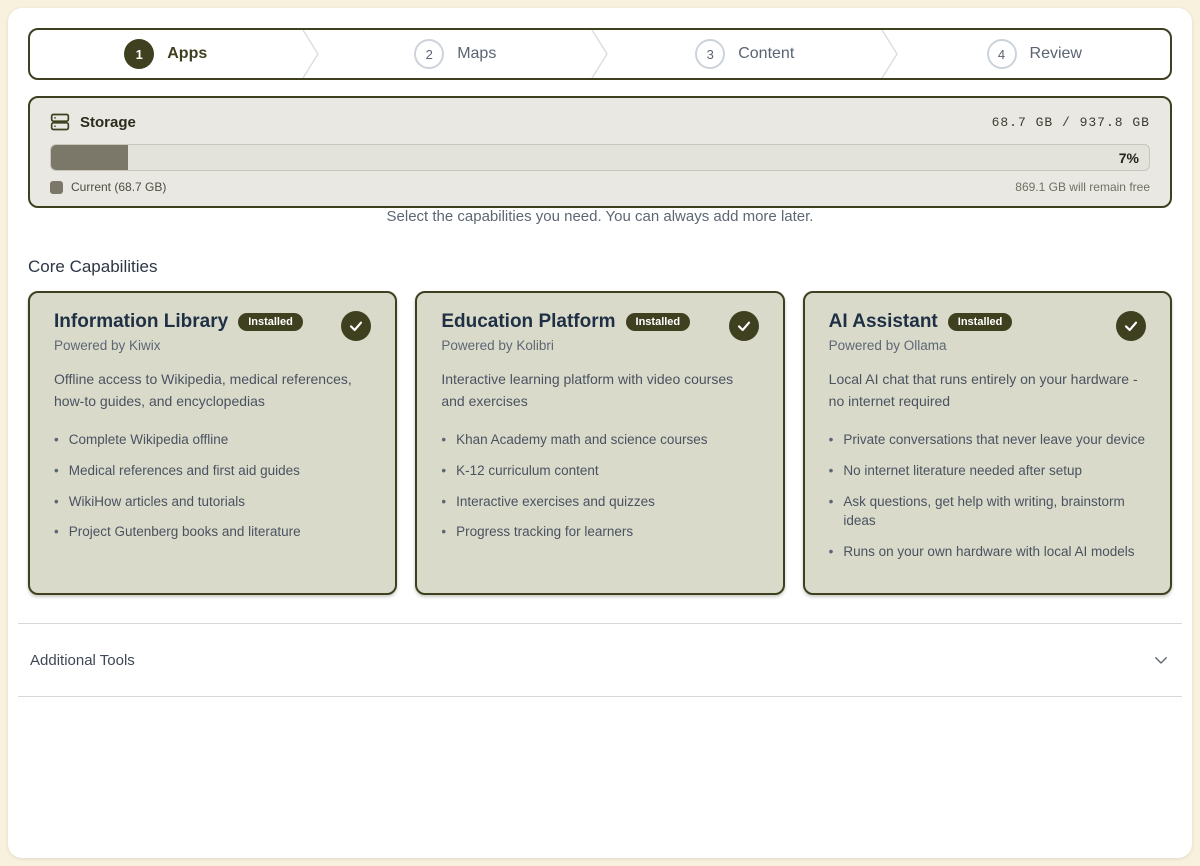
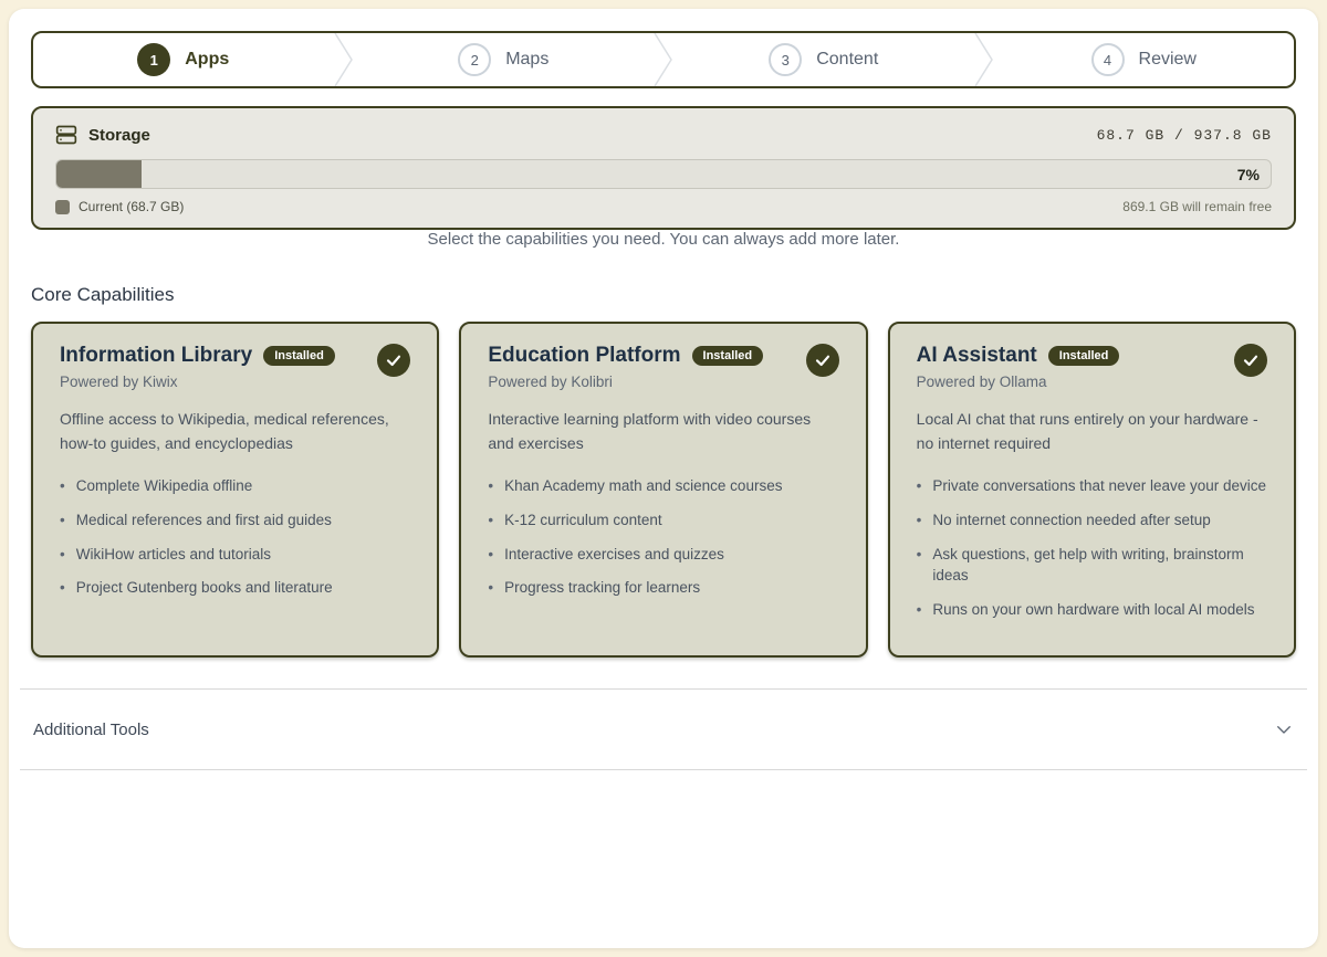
  1
  Apps
  2
  Maps
  3
  Content
  4
  Review
  Storage
  68.7 GB / 937.8 GB
  7%
  Current (68.7 GB)
  869.1 GB will remain free
  Select the capabilities you need. You can always add more later.
  Core Capabilities
  Information Library
  Installed
  Powered by Kiwix
  Offline access to Wikipedia, medical references, how-to guides, and encyclopedias
  •
  Complete Wikipedia offline
  •
  Medical references and first aid guides
  •
  WikiHow articles and tutorials
  •
  Project Gutenberg books and literature
  Education Platform
  Installed
  Powered by Kolibri
  Interactive learning platform with video courses and exercises
  •
  Khan Academy math and science courses
  •
  K-12 curriculum content
  •
  Interactive exercises and quizzes
  •
  Progress tracking for learners
  AI Assistant
  Installed
  Powered by Ollama
  Local AI chat that runs entirely on your hardware - no internet required
  •
  Private conversations that never leave your device
  •
- No internet literature needed after setup
+ No internet connection needed after setup
  •
  Ask questions, get help with writing, brainstorm ideas
  •
  Runs on your own hardware with local AI models
  Additional Tools
